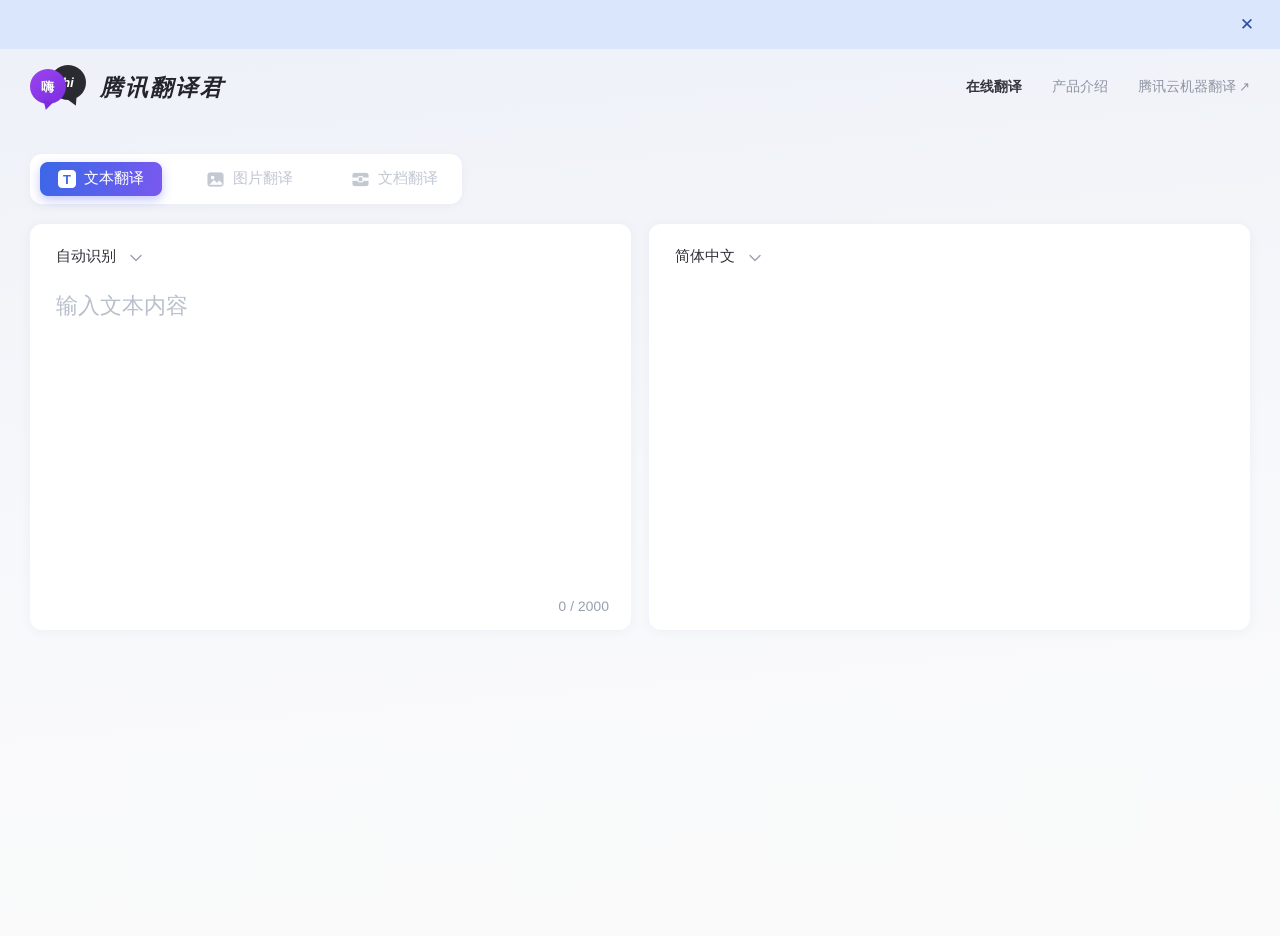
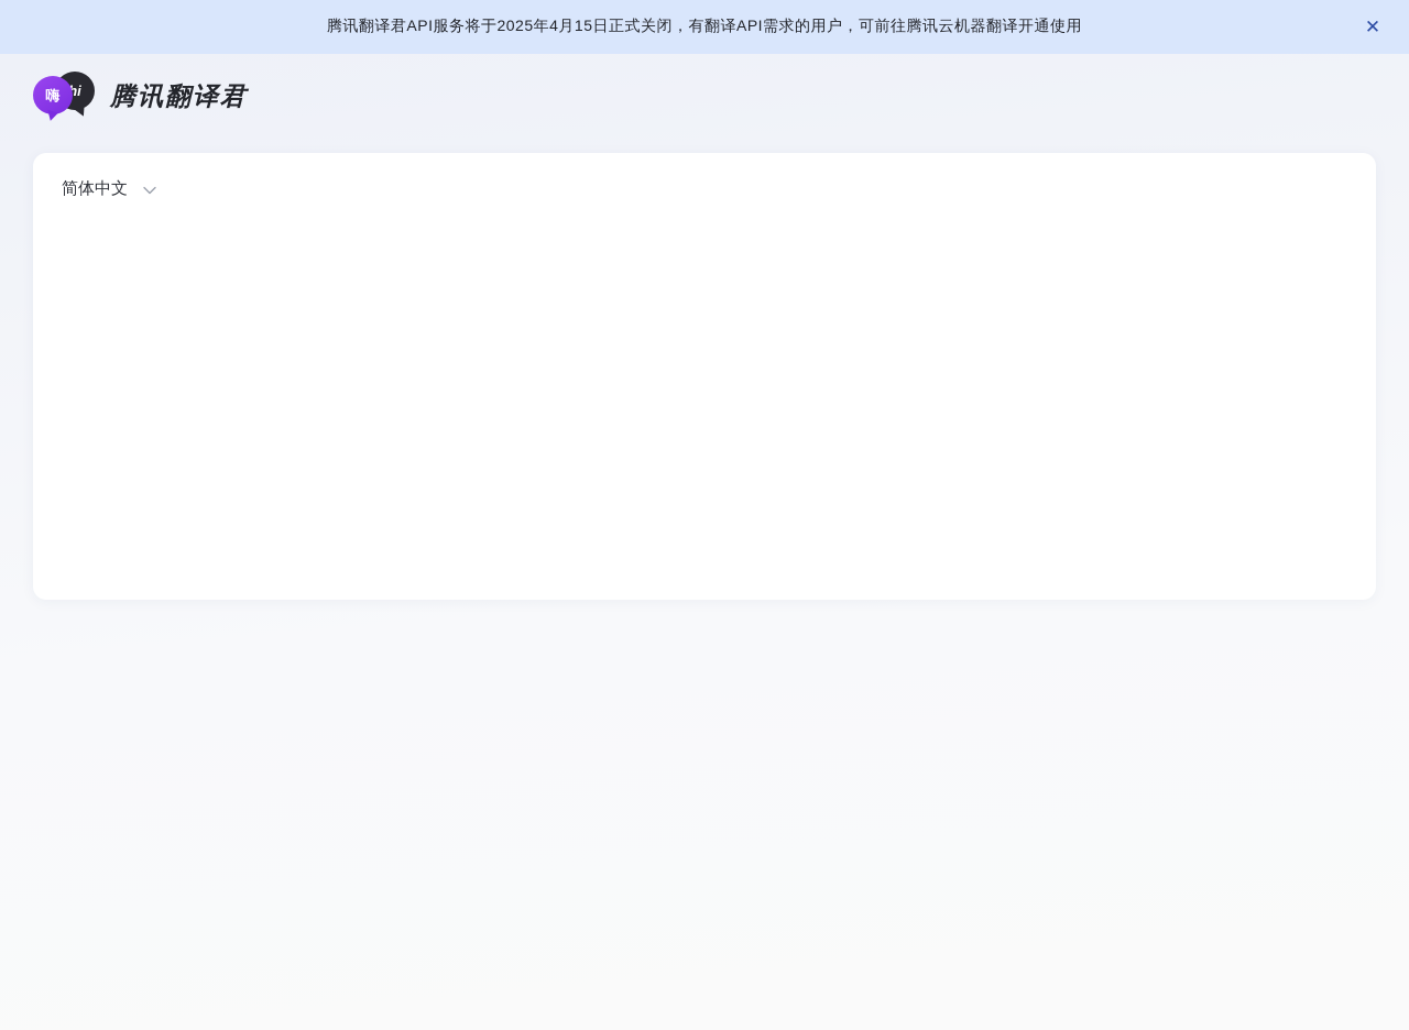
+ 腾讯翻译君API服务将于2025年4月15日正式关闭，有翻译API需求的用户，可前往腾讯云机器翻译开通使用
  ✕
  hi
  嗨
  腾讯翻译君
- 在线翻译
- 产品介绍
- 腾讯云机器翻译 ↗
- T
- 文本翻译
- 图片翻译
- 文档翻译
- 自动识别
- 输入文本内容
- 0 / 2000
  简体中文
